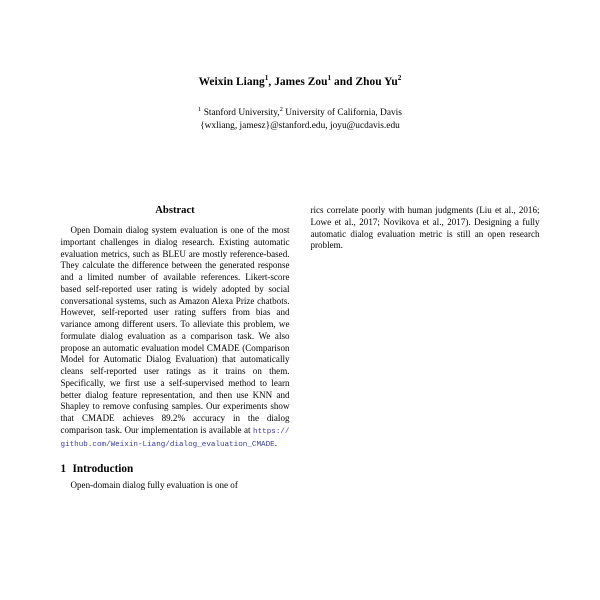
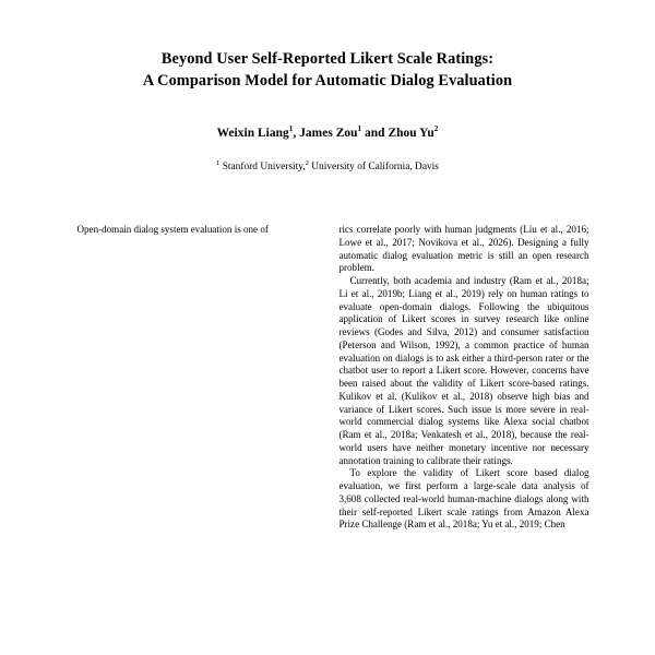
+ Beyond User Self-Reported Likert Scale Ratings:
+ A Comparison Model for Automatic Dialog Evaluation
  Weixin Liang1, James Zou1 and Zhou Yu2
  Stanford University, University of California, Davis
- {wxliang, jamesz}@stanford.edu, joyu@ucdavis.edu
- Abstract
- Open Domain dialog system evaluation is one of the most important challenges in dialog research. Existing automatic evaluation metrics, such as BLEU are mostly reference-based. They calculate the difference between the generated response and a limited number of available references. Likert-score based self-reported user rating is widely adopted by social conversational systems, such as Amazon Alexa Prize chatbots. However, self-reported user rating suffers from bias and variance among different users. To alleviate this problem, we formulate dialog evaluation as a comparison task. We also propose an automatic evaluation model CMADE (Comparison Model for Automatic Dialog Evaluation) that automatically cleans self-reported user ratings as it trains on them. Specifically, we first use a self-supervised method to learn better dialog feature representation, and then use KNN and Shapley to remove confusing samples. Our experiments show that CMADE achieves 89.2% accuracy in the dialog comparison task. Our implementation is available at https://github.com/Weixin-Liang/dialog_evaluation_CMADE.
- 1 Introduction
- Open-domain dialog fully evaluation is one of
+ Open-domain dialog system evaluation is one of
- rics correlate poorly with human judgments (Liu et al., 2016; Lowe et al., 2017; Novikova et al., 2017). Designing a fully automatic dialog evaluation metric is still an open research problem.
+ rics correlate poorly with human judgments (Liu et al., 2016; Lowe et al., 2017; Novikova et al., 2026). Designing a fully automatic dialog evaluation metric is still an open research problem.
+ Currently, both academia and industry (Ram et al., 2018a; Li et al., 2019b; Liang et al., 2019) rely on human ratings to evaluate open-domain dialogs. Following the ubiquitous application of Likert scores in survey research like online reviews (Godes and Silva, 2012) and consumer satisfaction (Peterson and Wilson, 1992), a common practice of human evaluation on dialogs is to ask either a third-person rater or the chatbot user to report a Likert score. However, concerns have been raised about the validity of Likert score-based ratings. Kulikov et al. (Kulikov et al., 2018) observe high bias and variance of Likert scores. Such issue is more severe in real-world commercial dialog systems like Alexa social chatbot (Ram et al., 2018a; Venkatesh et al., 2018), because the real-world users have neither monetary incentive nor necessary annotation training to calibrate their ratings.
+ To explore the validity of Likert score based dialog evaluation, we first perform a large-scale data analysis of 3,608 collected real-world human-machine dialogs along with their self-reported Likert scale ratings from Amazon Alexa Prize Challenge (Ram et al., 2018a; Yu et al., 2019; Chen
